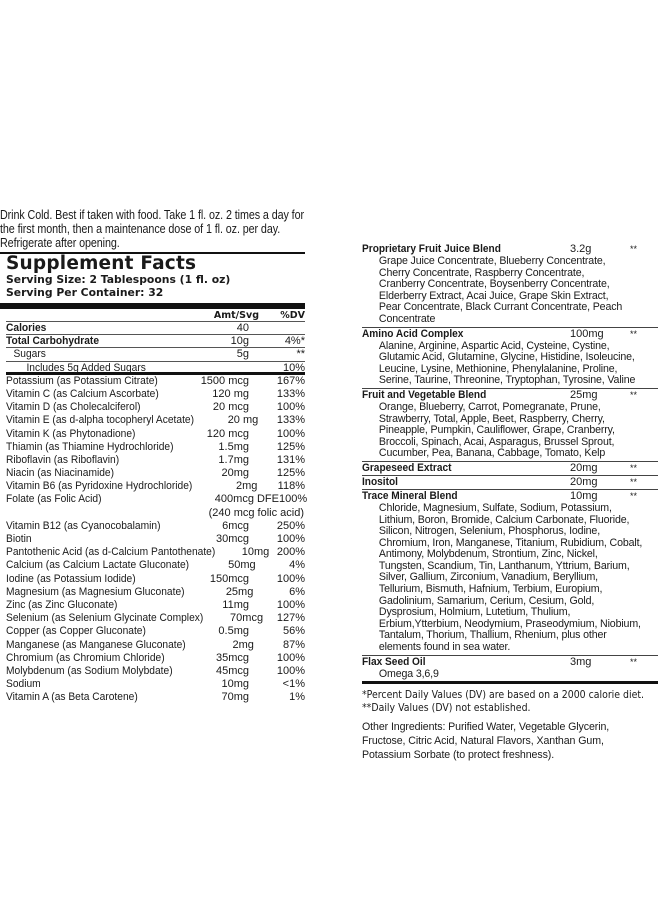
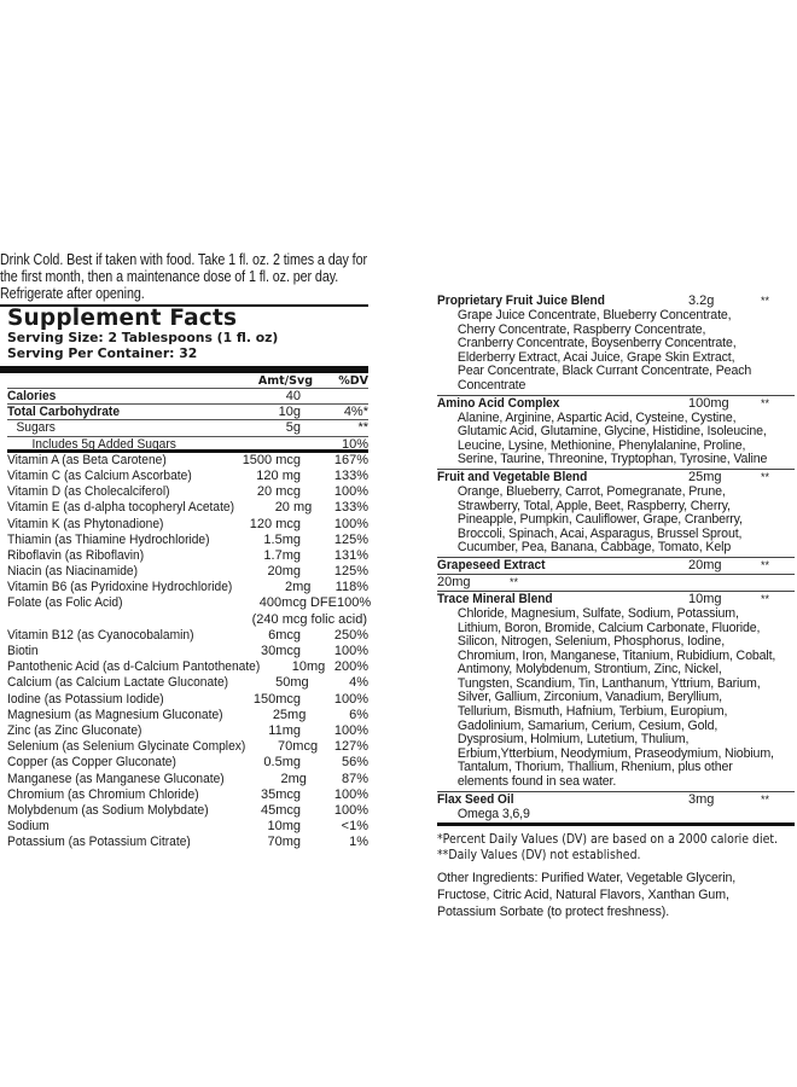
  Drink Cold. Best if taken with food. Take 1 fl. oz. 2 times a day for
  the first month, then a maintenance dose of 1 fl. oz. per day.
  Refrigerate after opening.
  Supplement Facts
  Serving Size: 2 Tablespoons (1 fl. oz)
  Serving Per Container: 32
  Amt/Svg
  %DV
  Calories
  40
  Total Carbohydrate
  10g
  4%*
  Sugars
  5g
  **
  Includes 5g Added Sugars
  10%
- Potassium (as Potassium Citrate)
+ Vitamin A (as Beta Carotene)
  1500 mcg
  167%
  Vitamin C (as Calcium Ascorbate)
  120 mg
  133%
  Vitamin D (as Cholecalciferol)
  20 mcg
  100%
  Vitamin E (as d-alpha tocopheryl Acetate)
  20 mg
  133%
  Vitamin K (as Phytonadione)
  120 mcg
  100%
  Thiamin (as Thiamine Hydrochloride)
  1.5mg
  125%
  Riboflavin (as Riboflavin)
  1.7mg
  131%
  Niacin (as Niacinamide)
  20mg
  125%
  Vitamin B6 (as Pyridoxine Hydrochloride)
  2mg
  118%
  Folate (as Folic Acid)
  400mcg DFE
  100%
  (240 mcg folic acid)
  Vitamin B12 (as Cyanocobalamin)
  6mcg
  250%
  Biotin
  30mcg
  100%
  Pantothenic Acid (as d-Calcium Pantothenate)
  10mg
  200%
  Calcium (as Calcium Lactate Gluconate)
  50mg
  4%
  Iodine (as Potassium Iodide)
  150mcg
  100%
  Magnesium (as Magnesium Gluconate)
  25mg
  6%
  Zinc (as Zinc Gluconate)
  11mg
  100%
  Selenium (as Selenium Glycinate Complex)
  70mcg
  127%
  Copper (as Copper Gluconate)
  0.5mg
  56%
  Manganese (as Manganese Gluconate)
  2mg
  87%
  Chromium (as Chromium Chloride)
  35mcg
  100%
  Molybdenum (as Sodium Molybdate)
  45mcg
  100%
  Sodium
  10mg
  <1%
- Vitamin A (as Beta Carotene)
+ Potassium (as Potassium Citrate)
  70mg
  1%
  Proprietary Fruit Juice Blend
  3.2g
  **
  Grape Juice Concentrate, Blueberry Concentrate, Cherry Concentrate, Raspberry Concentrate, Cranberry Concentrate, Boysenberry Concentrate, Elderberry Extract, Acai Juice, Grape Skin Extract, Pear Concentrate, Black Currant Concentrate, Peach Concentrate
  Amino Acid Complex
  100mg
  **
  Alanine, Arginine, Aspartic Acid, Cysteine, Cystine, Glutamic Acid, Glutamine, Glycine, Histidine, Isoleucine, Leucine, Lysine, Methionine, Phenylalanine, Proline, Serine, Taurine, Threonine, Tryptophan, Tyrosine, Valine
  Fruit and Vegetable Blend
  25mg
  **
  Orange, Blueberry, Carrot, Pomegranate, Prune, Strawberry, Total, Apple, Beet, Raspberry, Cherry, Pineapple, Pumpkin, Cauliflower, Grape, Cranberry, Broccoli, Spinach, Acai, Asparagus, Brussel Sprout, Cucumber, Pea, Banana, Cabbage, Tomato, Kelp
  Grapeseed Extract
  20mg
  **
- Inositol
  20mg
  **
  Trace Mineral Blend
  10mg
  **
  Chloride, Magnesium, Sulfate, Sodium, Potassium, Lithium, Boron, Bromide, Calcium Carbonate, Fluoride, Silicon, Nitrogen, Selenium, Phosphorus, Iodine, Chromium, Iron, Manganese, Titanium, Rubidium, Cobalt, Antimony, Molybdenum, Strontium, Zinc, Nickel, Tungsten, Scandium, Tin, Lanthanum, Yttrium, Barium, Silver, Gallium, Zirconium, Vanadium, Beryllium, Tellurium, Bismuth, Hafnium, Terbium, Europium, Gadolinium, Samarium, Cerium, Cesium, Gold, Dysprosium, Holmium, Lutetium, Thulium, Erbium,Ytterbium, Neodymium, Praseodymium, Niobium, Tantalum, Thorium, Thallium, Rhenium, plus other elements found in sea water.
  Flax Seed Oil
  3mg
  **
  Omega 3,6,9
  *Percent Daily Values (DV) are based on a 2000 calorie diet.
  **Daily Values (DV) not established.
  Other Ingredients: Purified Water, Vegetable Glycerin, Fructose, Citric Acid, Natural Flavors, Xanthan Gum, Potassium Sorbate (to protect freshness).
